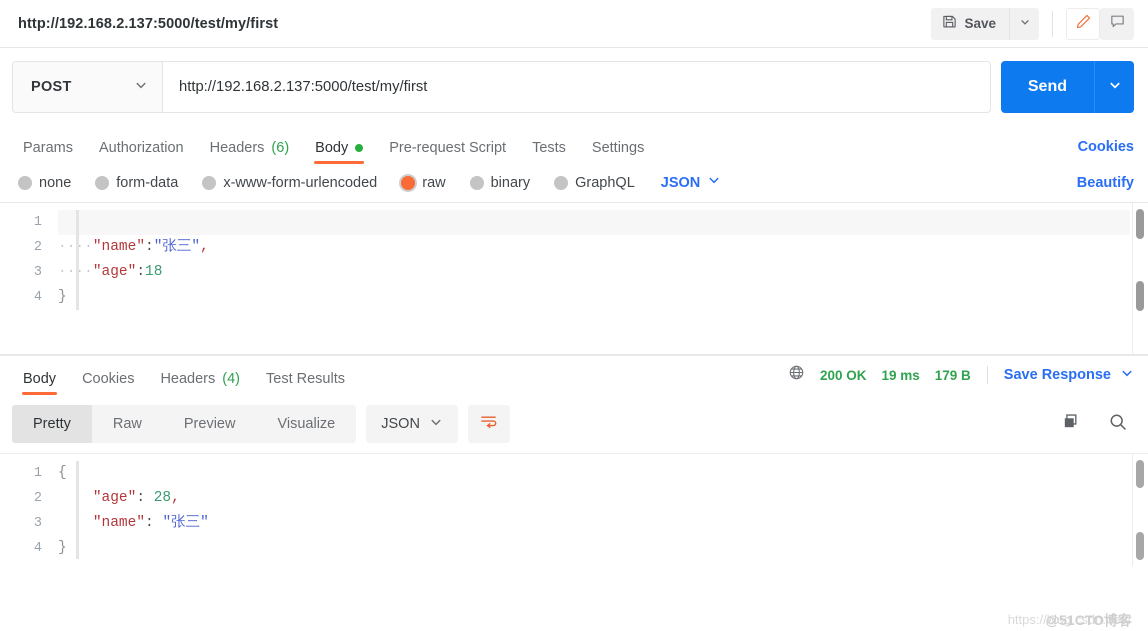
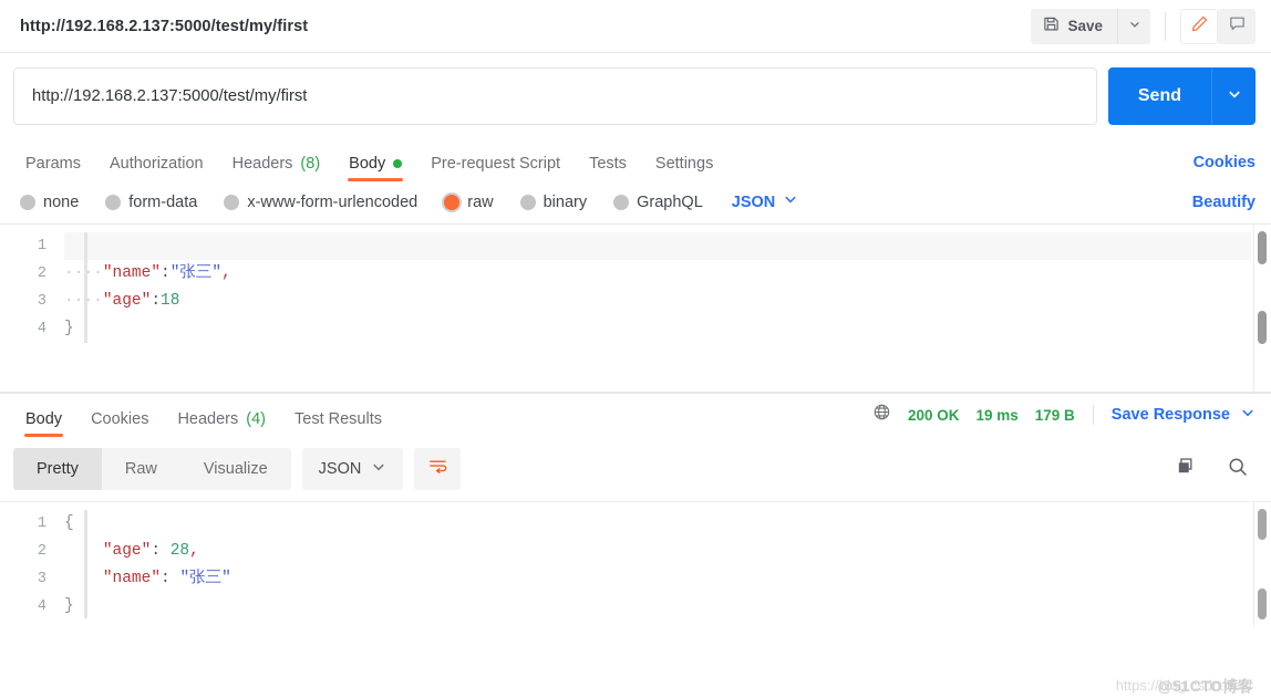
  http://192.168.2.137:5000/test/my/first
  Save
- POST
  http://192.168.2.137:5000/test/my/first
  Send
  Params
  Authorization
  Headers
- (6)
+ (8)
  Body
  Pre-request Script
  Tests
  Settings
  Cookies
  none
  form-data
  x-www-form-urlencoded
  raw
  binary
  GraphQL
  JSON
  Beautify
  1
  2
  ····"name":"张三",
  3
  ····"age":18
  4
  }
  Body
  Cookies
  Headers
  (4)
  Test Results
  200 OK
  19 ms
  179 B
  Save Response
  Pretty
  Raw
- Preview
  Visualize
  JSON
  1
  {
  2
  "age": 28,
  3
  "name": "张三"
  4
  }
  https://blog.csdn.net/r
  @51CTO博客
